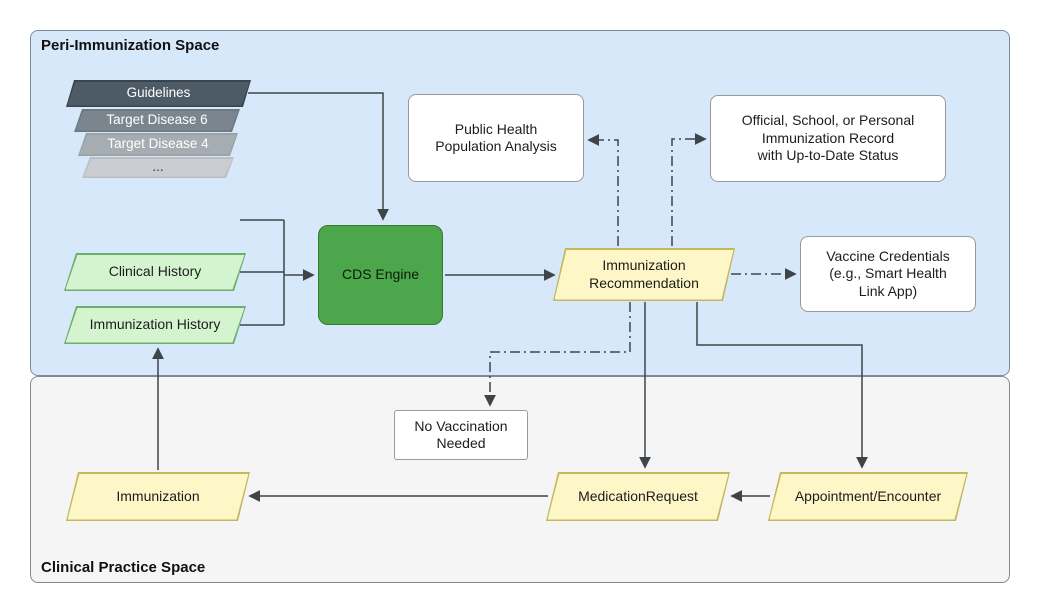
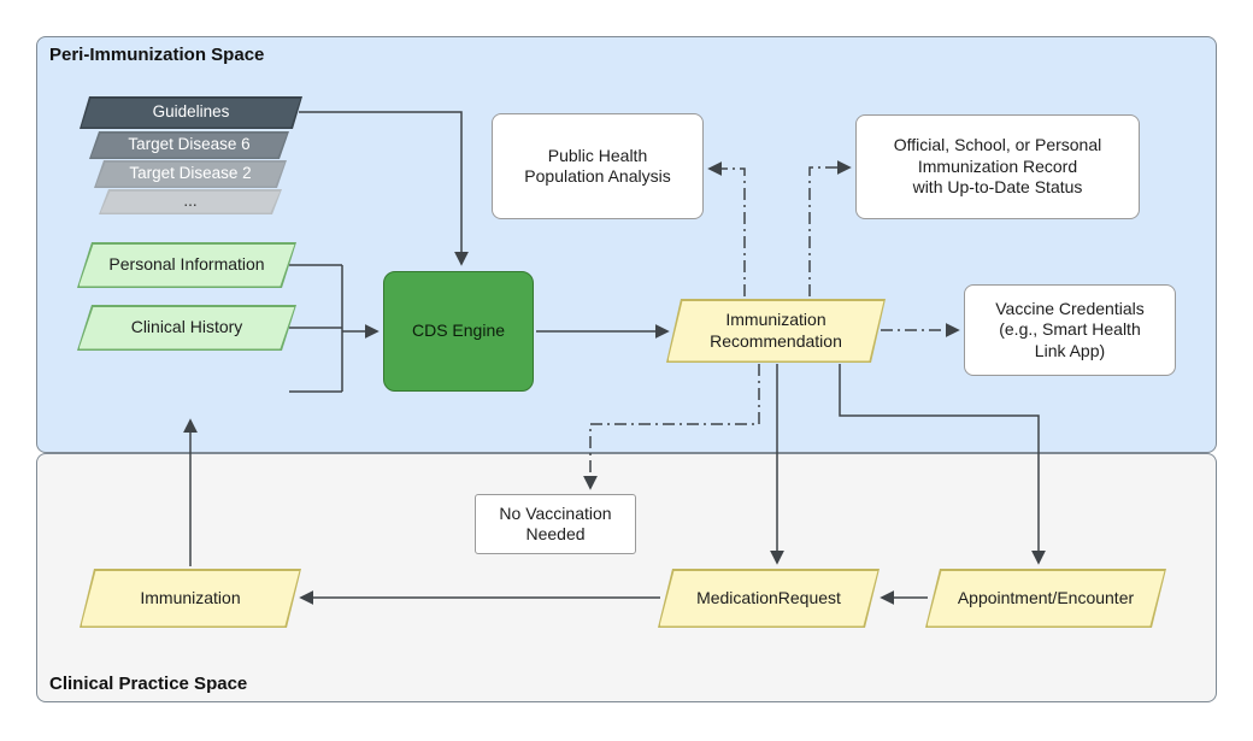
  Peri-Immunization Space
  Clinical Practice Space
  Guidelines
  Target Disease 6
- Target Disease 4
+ Target Disease 2
  ...
+ Personal Information
  Clinical History
- Immunization History
  CDS Engine
  Public Health
  Population Analysis
  Official, School, or Personal
  Immunization Record
  with Up-to-Date Status
  Vaccine Credentials
  (e.g., Smart Health
  Link App)
  No Vaccination
  Needed
  Immunization
  Recommendation
  Immunization
  MedicationRequest
  Appointment/Encounter
